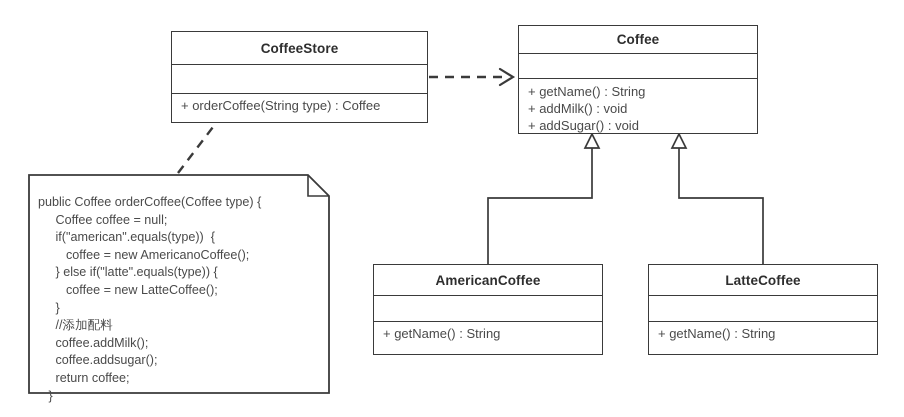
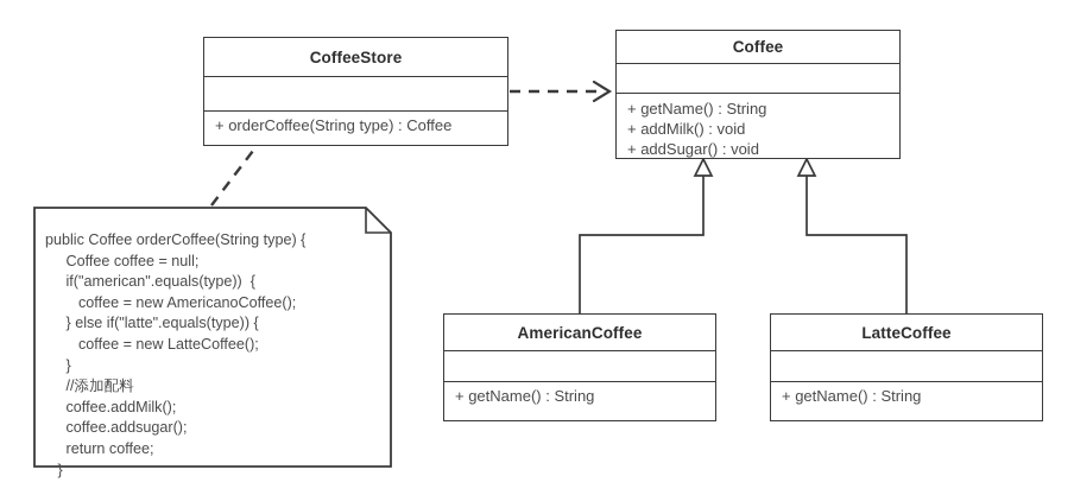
  CoffeeStore
  + orderCoffee(String type) : Coffee
  Coffee
  + getName() : String
  + addMilk() : void
  + addSugar() : void
  AmericanCoffee
  + getName() : String
  LatteCoffee
  + getName() : String
- public Coffee orderCoffee(Coffee type) {
+ public Coffee orderCoffee(String type) {
  Coffee coffee = null;
  if("american".equals(type)) {
  coffee = new AmericanoCoffee();
  } else if("latte".equals(type)) {
  coffee = new LatteCoffee();
  }
  //添加配料
  coffee.addMilk();
  coffee.addsugar();
  return coffee;
  }
